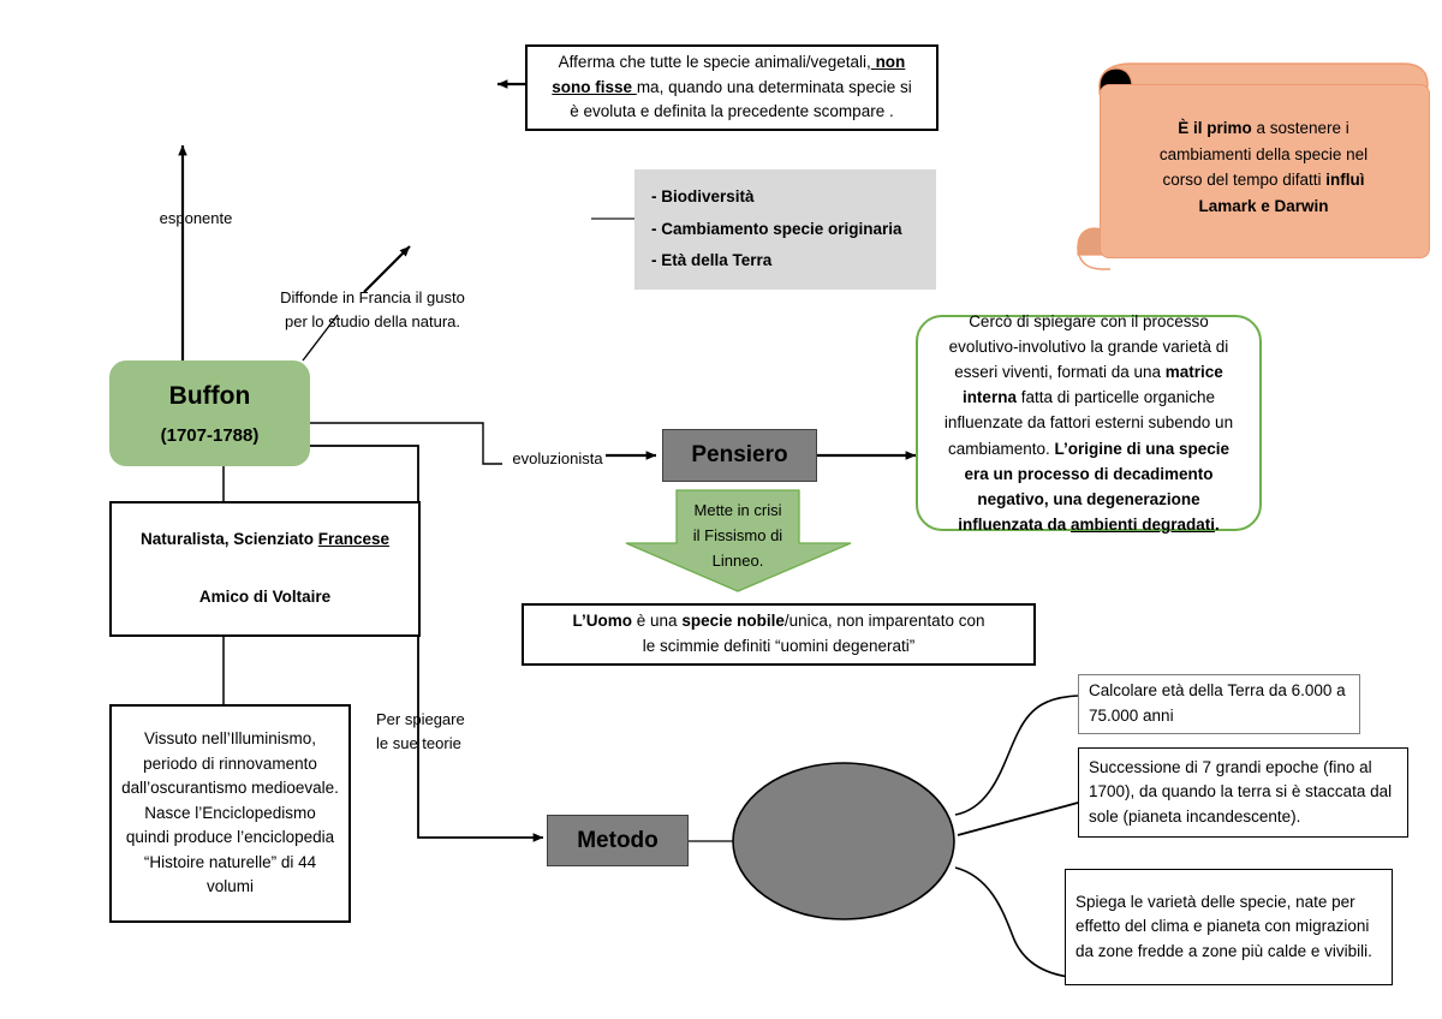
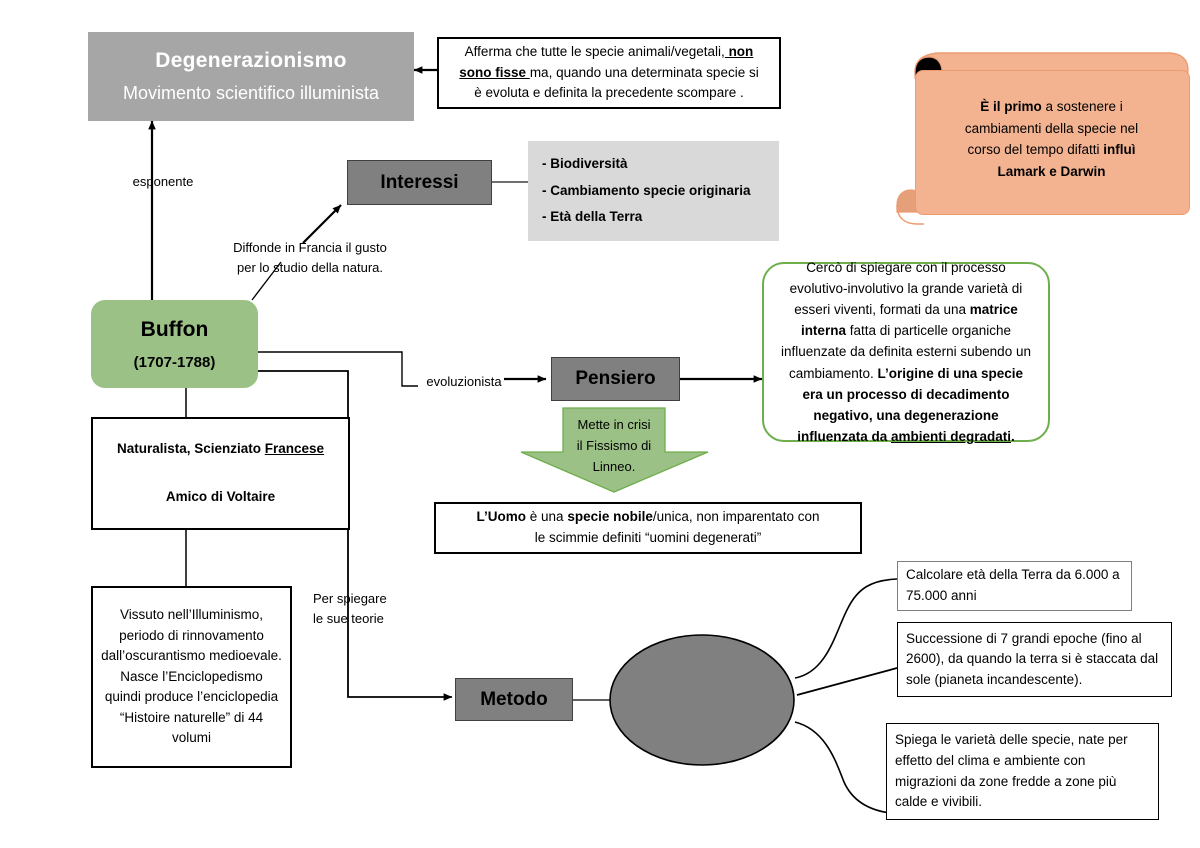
+ Degenerazionismo
+ Movimento scientifico illuminista
  Afferma che tutte le specie animali/vegetali, non
  sono fisse ma, quando una determinata specie si
  è evoluta e definita la precedente scompare .
  È il primo a sostenere i
  cambiamenti della specie nel
  corso del tempo difatti influì
  Lamark e Darwin
  esponente
+ Interessi
  - Biodiversità
  - Cambiamento specie originaria
  - Età della Terra
  Diffonde in Francia il gusto
  per lo studio della natura.
  Buffon
  (1707-1788)
  Naturalista, Scienziato Francese
  Amico di Voltaire
  Vissuto nell’Illuminismo, periodo di rinnovamento dall’oscurantismo medioevale. Nasce l’Enciclopedismo quindi produce l’enciclopedia “Histoire naturelle” di 44 volumi
  Per spiegare
  le sue teorie
  evoluzionista
  Pensiero
- Cercò di spiegare con il processo evolutivo-involutivo la grande varietà di esseri viventi, formati da una matrice interna fatta di particelle organiche influenzate da fattori esterni subendo un cambiamento. L’origine di una specie era un processo di decadimento negativo, una degenerazione influenzata da ambienti degradati.
+ Cercò di spiegare con il processo evolutivo-involutivo la grande varietà di esseri viventi, formati da una matrice interna fatta di particelle organiche influenzate da definita esterni subendo un cambiamento. L’origine di una specie era un processo di decadimento negativo, una degenerazione influenzata da ambienti degradati.
  Mette in crisi
  il Fissismo di
  Linneo.
  L’Uomo è una specie nobile/unica, non imparentato con
  le scimmie definiti “uomini degenerati”
  Metodo
  Calcolare età della Terra da 6.000 a 75.000 anni
- Successione di 7 grandi epoche (fino al 1700), da quando la terra si è staccata dal sole (pianeta incandescente).
+ Successione di 7 grandi epoche (fino al 2600), da quando la terra si è staccata dal sole (pianeta incandescente).
- Spiega le varietà delle specie, nate per effetto del clima e pianeta con migrazioni da zone fredde a zone più calde e vivibili.
+ Spiega le varietà delle specie, nate per effetto del clima e ambiente con migrazioni da zone fredde a zone più calde e vivibili.
